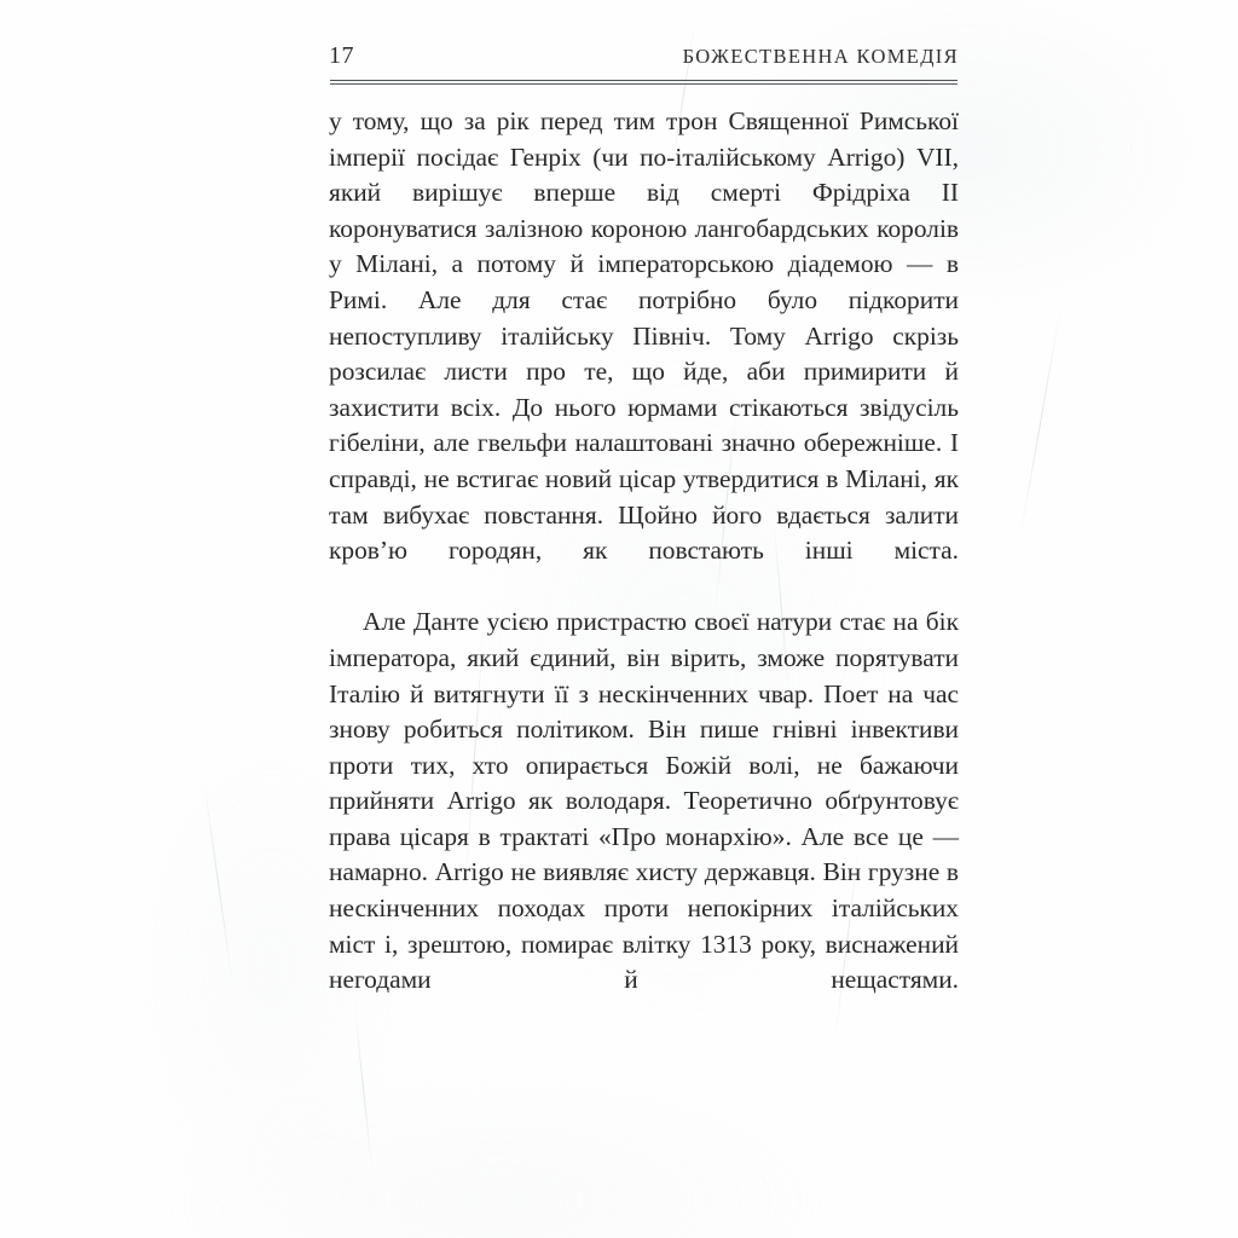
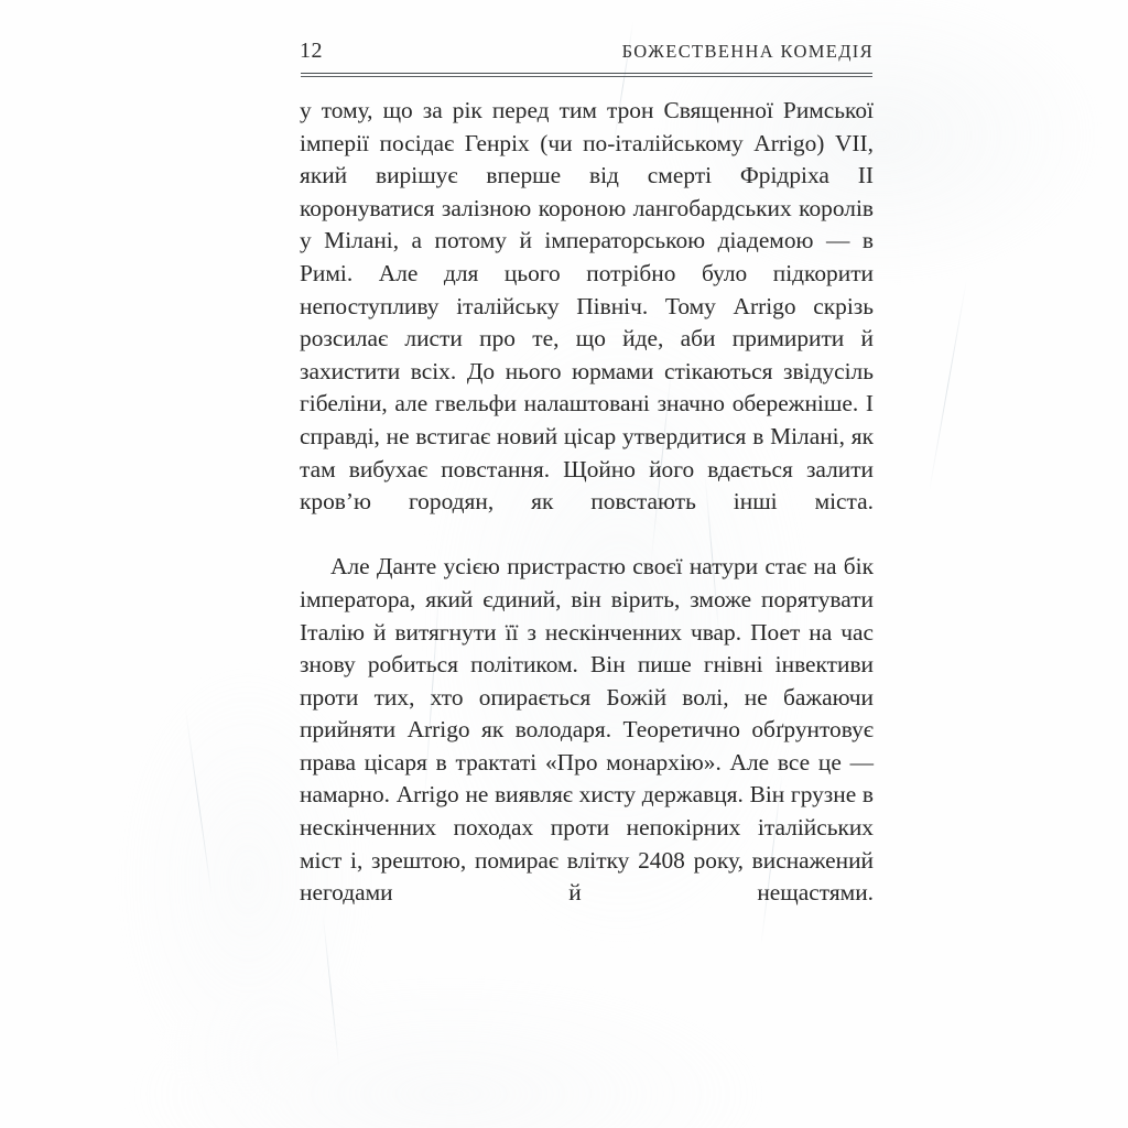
- 17
+ 12
  БОЖЕСТВЕННА КОМЕДІЯ
- у тому, що за рік перед тим трон Священної Римської імперії посідає Генріх (чи по-італійському Arrigo) VII, який вирішує вперше від смерті Фрідріха II коронуватися залізною короною лангобардських королів у Мілані, а потому й імператорською діадемою — в Римі. Але для стає потрібно було підкорити непоступливу італійську Північ. Тому Arrigo скрізь розсилає листи про те, що йде, аби примирити й захистити всіх. До нього юрмами стікаються звідусіль гібеліни, але гвельфи налаштовані значно обережніше. І справді, не встигає новий цісар утвердитися в Мілані, як там вибухає повстання. Щойно його вдається залити кров’ю городян, як повстають інші міста.
+ у тому, що за рік перед тим трон Священної Римської імперії посідає Генріх (чи по-італійському Arrigo) VII, який вирішує вперше від смерті Фрідріха II коронуватися залізною короною лангобардських королів у Мілані, а потому й імператорською діадемою — в Римі. Але для цього потрібно було підкорити непоступливу італійську Північ. Тому Arrigo скрізь розсилає листи про те, що йде, аби примирити й захистити всіх. До нього юрмами стікаються звідусіль гібеліни, але гвельфи налаштовані значно обережніше. І справді, не встигає новий цісар утвердитися в Мілані, як там вибухає повстання. Щойно його вдається залити кров’ю городян, як повстають інші міста.
- Але Данте усією пристрастю своєї натури стає на бік імператора, який єдиний, він вірить, зможе порятувати Італію й витягнути її з нескінченних чвар. Поет на час знову робиться політиком. Він пише гнівні інвективи проти тих, хто опирається Божій волі, не бажаючи прийняти Arrigo як володаря. Теоретично обґрунтовує права цісаря в трактаті «Про монархію». Але все це — намарно. Arrigo не виявляє хисту державця. Він грузне в нескінченних походах проти непокірних італійських міст і, зрештою, помирає влітку 1313 року, виснажений негодами й нещастями.
+ Але Данте усією пристрастю своєї натури стає на бік імператора, який єдиний, він вірить, зможе порятувати Італію й витягнути її з нескінченних чвар. Поет на час знову робиться політиком. Він пише гнівні інвективи проти тих, хто опирається Божій волі, не бажаючи прийняти Arrigo як володаря. Теоретично обґрунтовує права цісаря в трактаті «Про монархію». Але все це — намарно. Arrigo не виявляє хисту державця. Він грузне в нескінченних походах проти непокірних італійських міст і, зрештою, помирає влітку 2408 року, виснажений негодами й нещастями.
